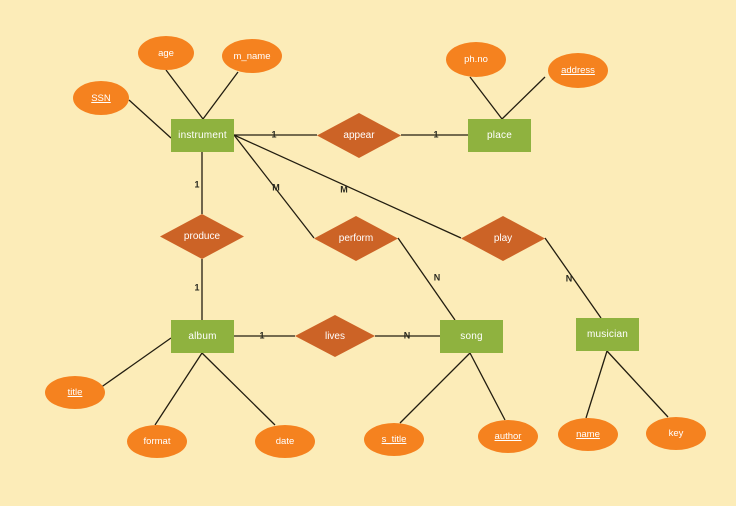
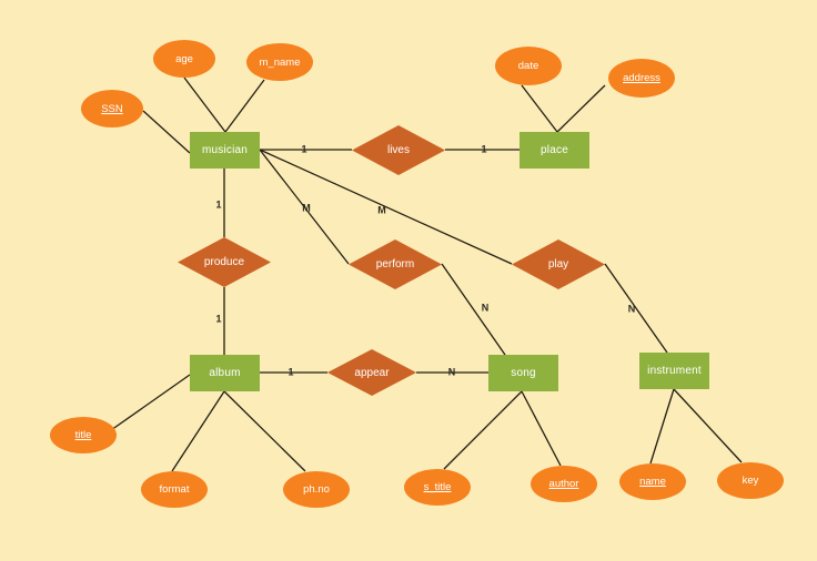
- instrument
+ musician
  place
  album
  song
- musician
+ instrument
- appear
+ lives
  produce
  perform
  play
- lives
+ appear
  age
  m_name
  SSN
- ph.no
+ date
  address
  title
  format
- date
+ ph.no
  s_title
  author
  name
  key
  1
  1
  1
  1
  M
  M
  N
  N
  1
  N
